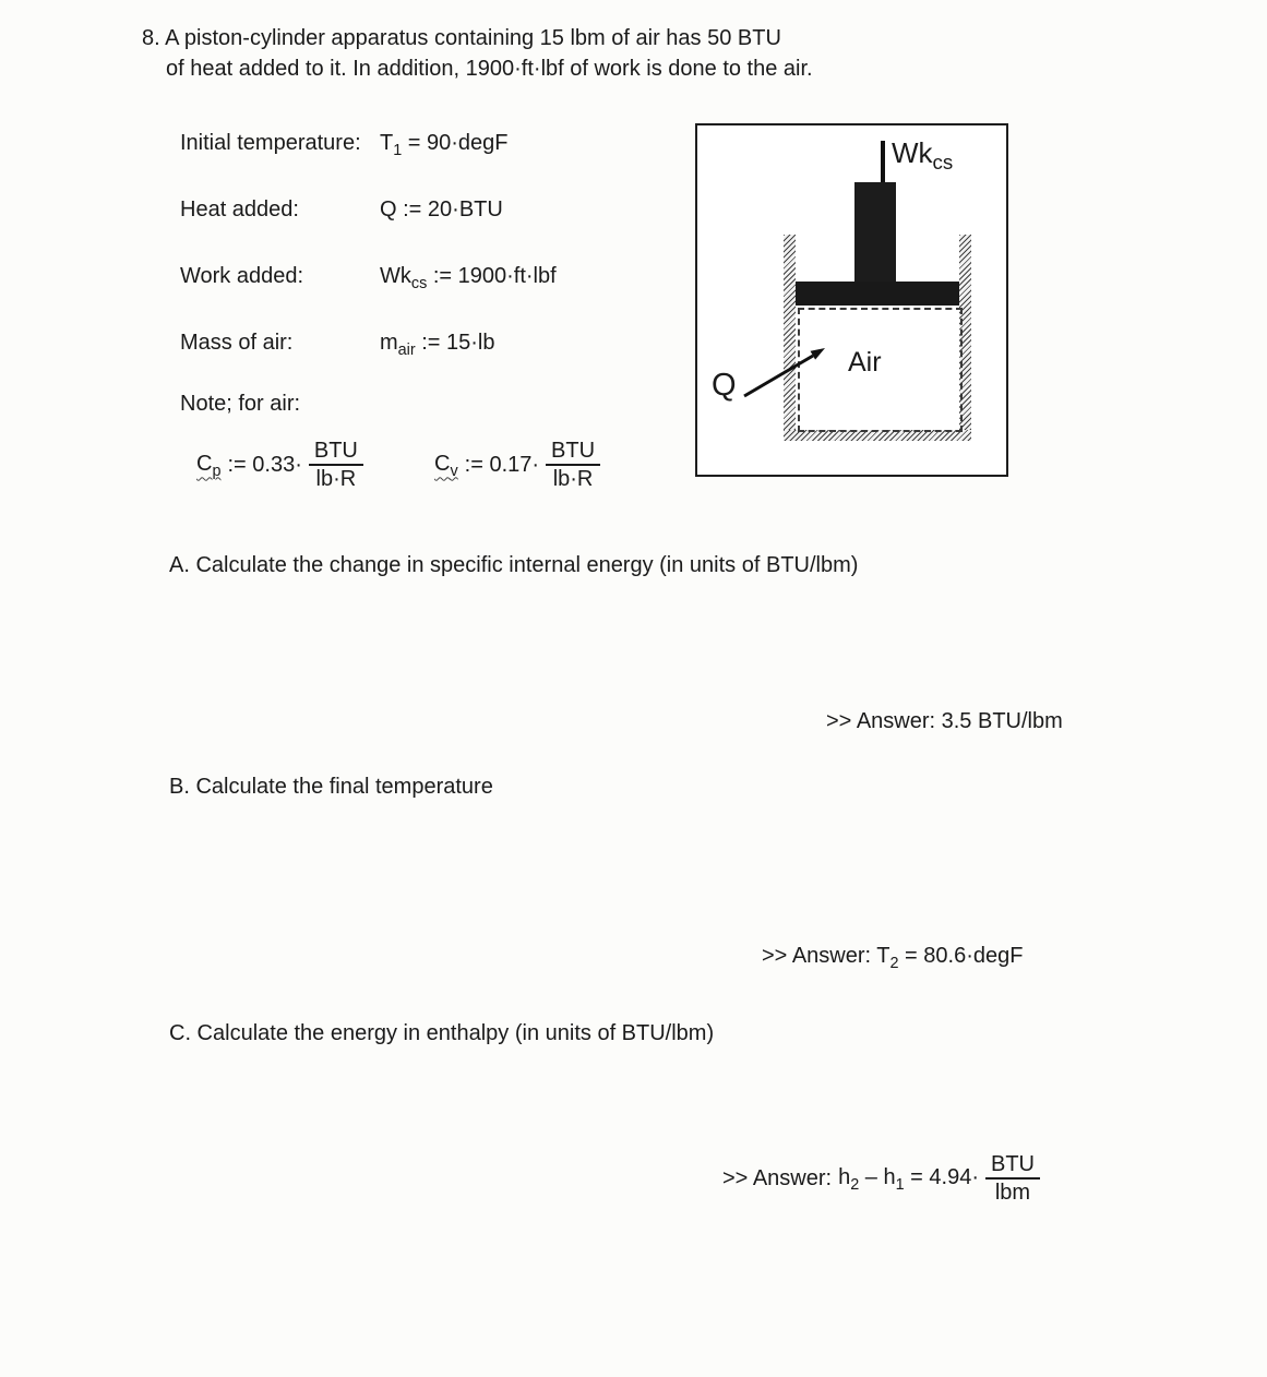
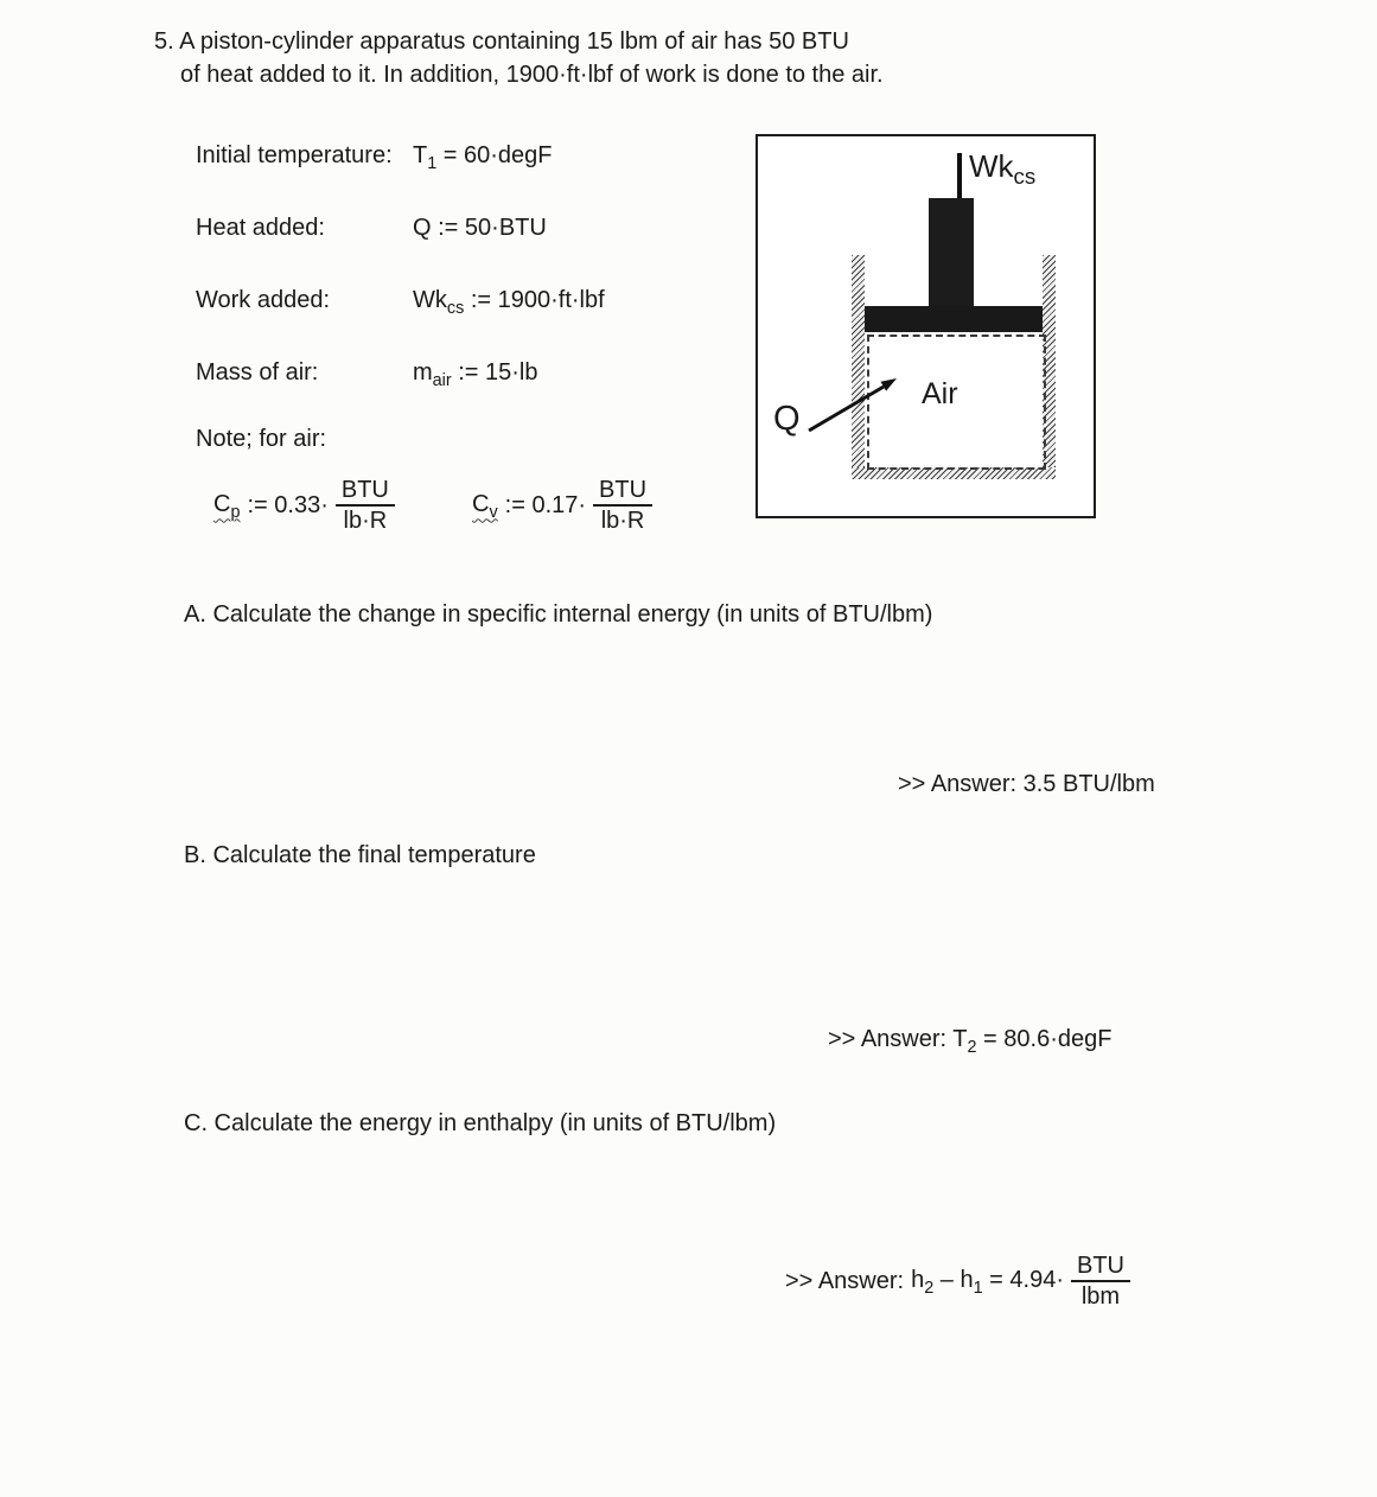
- 8. A piston-cylinder apparatus containing 15 lbm of air has 50 BTU
+ 5. A piston-cylinder apparatus containing 15 lbm of air has 50 BTU
  of heat added to it. In addition, 1900·ft·lbf of work is done to the air.
  Initial temperature:
- T1 = 90·degF
+ T1 = 60·degF
  Heat added:
- Q := 20·BTU
+ Q := 50·BTU
  Work added:
  Wkcs := 1900·ft·lbf
  Mass of air:
  mair := 15·lb
  Note; for air:
  Cp
  := 0.33·
  BTU
  lb·R
  Cv
  := 0.17·
  BTU
  lb·R
  Wkcs
  Air
  Q
  A. Calculate the change in specific internal energy (in units of BTU/lbm)
  >> Answer: 3.5 BTU/lbm
  B. Calculate the final temperature
  >> Answer: T2 = 80.6·degF
  C. Calculate the energy in enthalpy (in units of BTU/lbm)
  >> Answer:
  h2 – h1 = 4.94·
  BTU
  lbm
